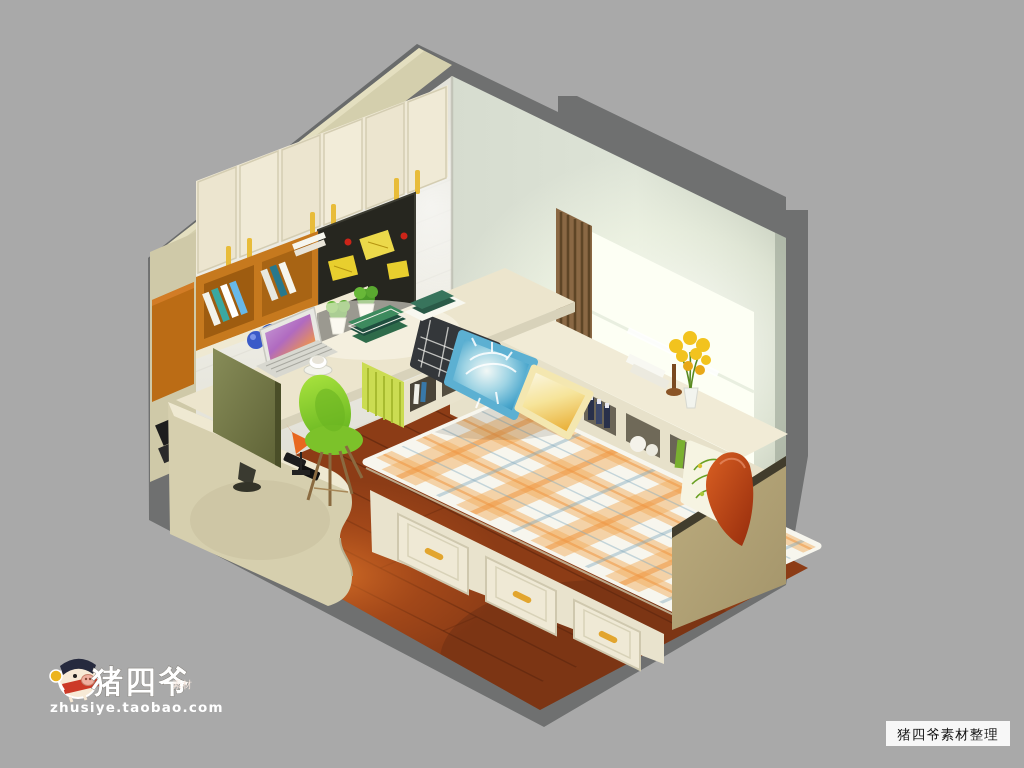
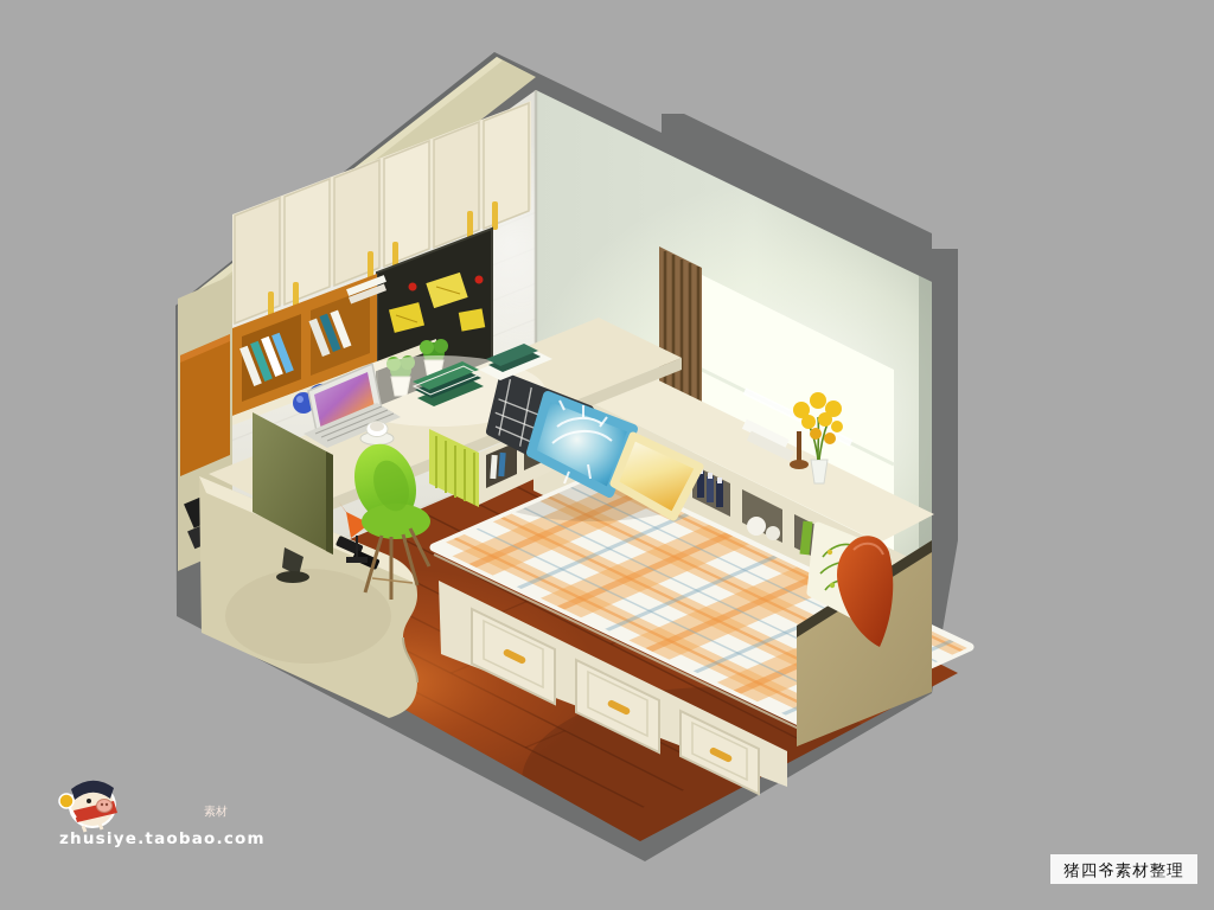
- 猪四爷
  素材
  zhusiye.taobao.com
  猪四爷素材整理
